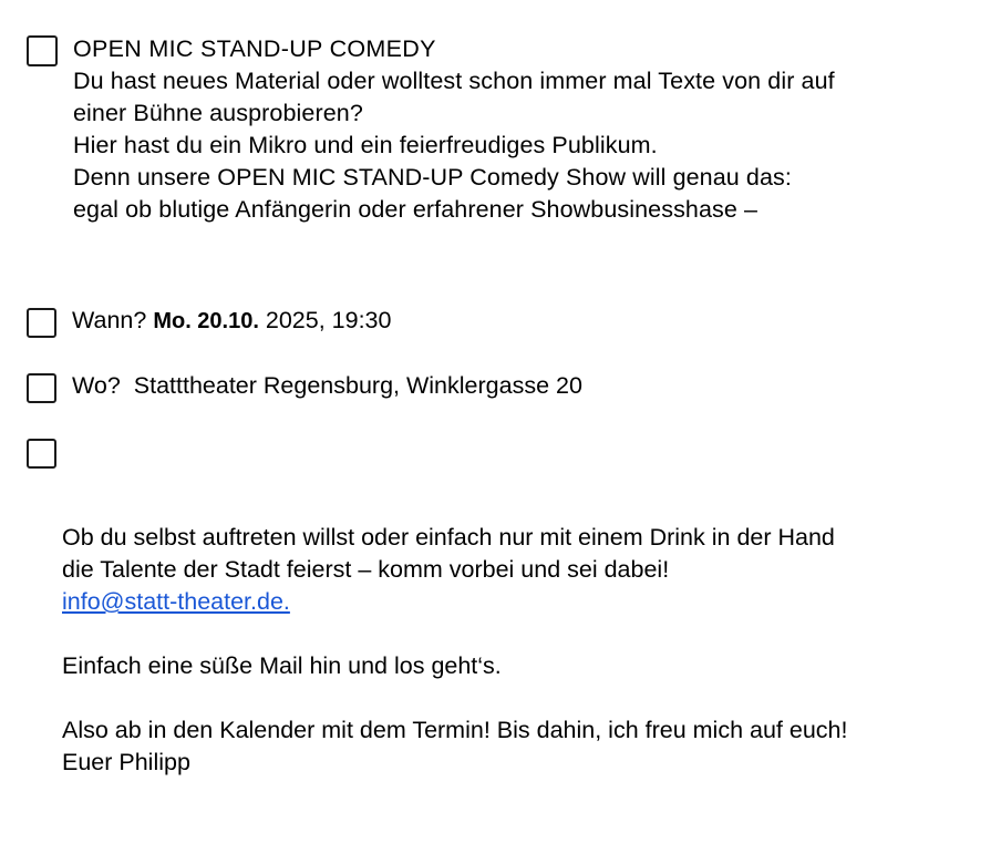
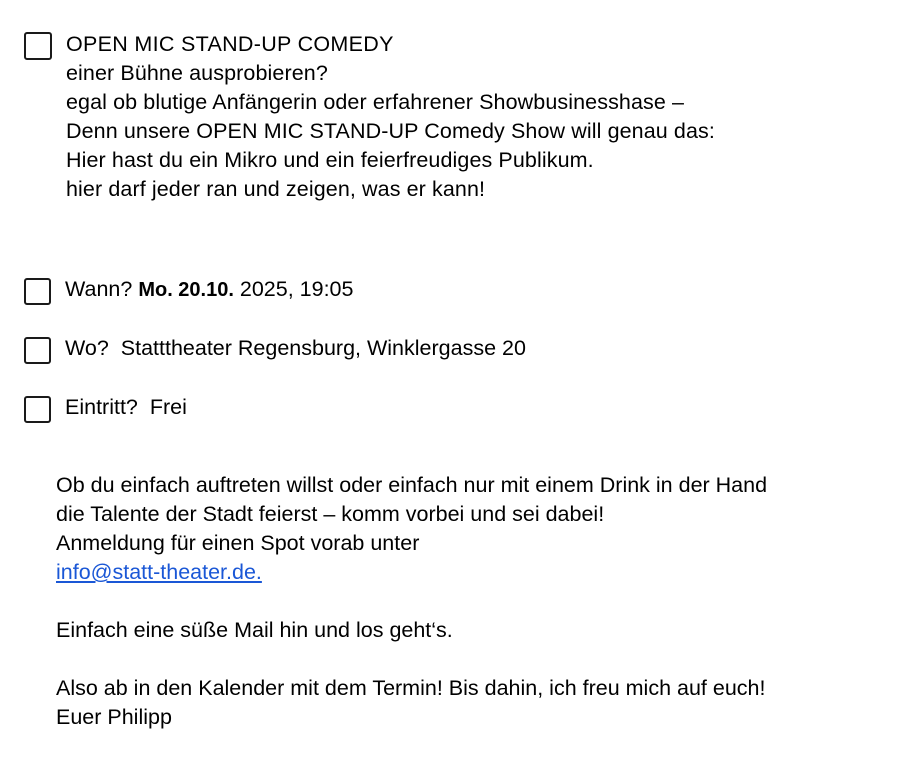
  OPEN MIC STAND-UP COMEDY
- Du hast neues Material oder wolltest schon immer mal Texte von dir auf
  einer Bühne ausprobieren?
- Hier hast du ein Mikro und ein feierfreudiges Publikum.
+ egal ob blutige Anfängerin oder erfahrener Showbusinesshase –
  Denn unsere OPEN MIC STAND-UP Comedy Show will genau das:
- egal ob blutige Anfängerin oder erfahrener Showbusinesshase –
+ Hier hast du ein Mikro und ein feierfreudiges Publikum.
+ hier darf jeder ran und zeigen, was er kann!
- Wann? Mo. 20.10. 2025, 19:30
+ Wann? Mo. 20.10. 2025, 19:05
  Wo? Statttheater Regensburg, Winklergasse 20
+ Eintritt? Frei
- Ob du selbst auftreten willst oder einfach nur mit einem Drink in der Hand
+ Ob du einfach auftreten willst oder einfach nur mit einem Drink in der Hand
  die Talente der Stadt feierst – komm vorbei und sei dabei!
+ Anmeldung für einen Spot vorab unter
  info@statt-theater.de.
  Einfach eine süße Mail hin und los geht‘s.
  Also ab in den Kalender mit dem Termin! Bis dahin, ich freu mich auf euch!
  Euer Philipp
